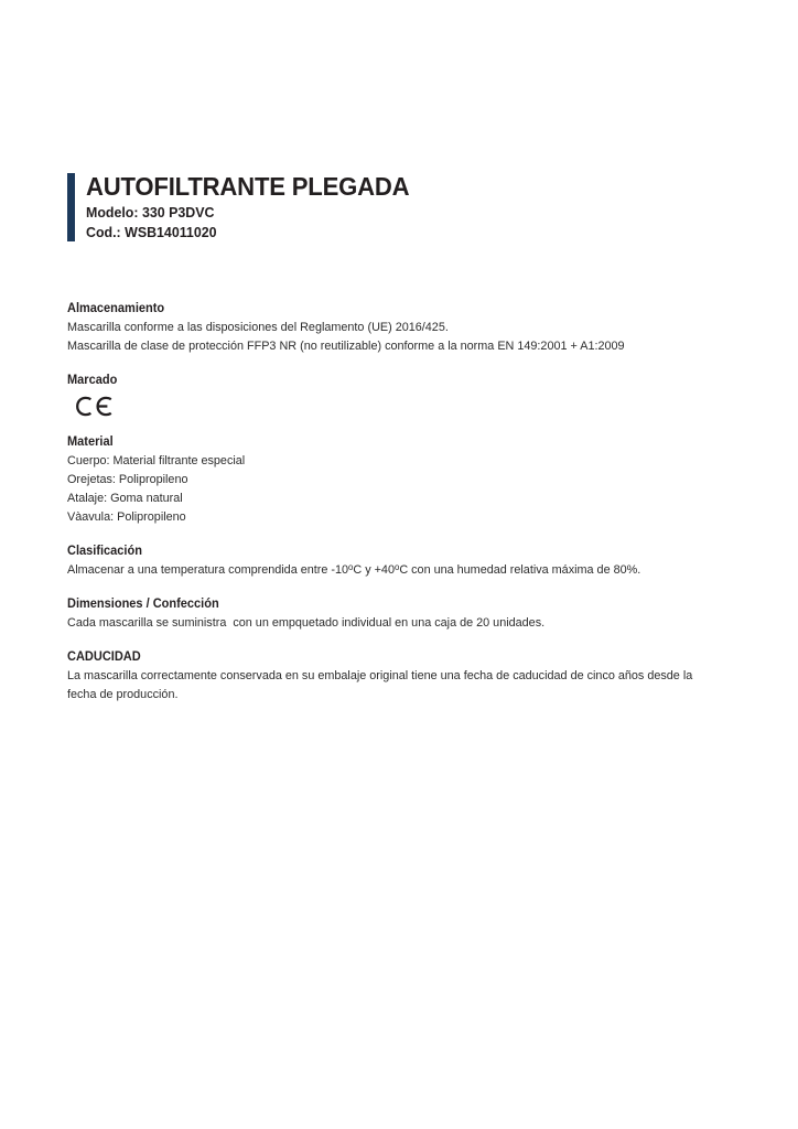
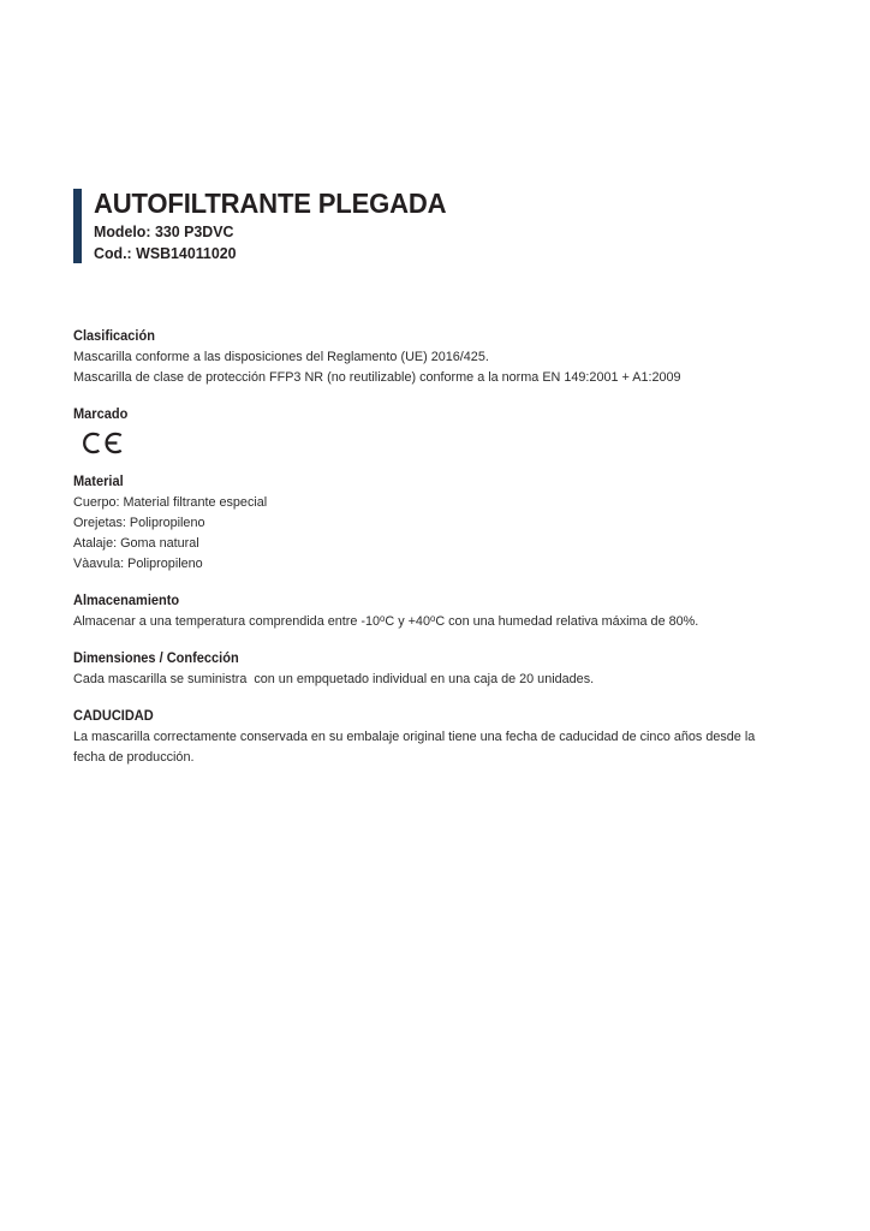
  AUTOFILTRANTE PLEGADA
  Modelo: 330 P3DVC
  Cod.: WSB14011020
- Almacenamiento
+ Clasificación
  Mascarilla conforme a las disposiciones del Reglamento (UE) 2016/425.
  Mascarilla de clase de protección FFP3 NR (no reutilizable) conforme a la norma EN 149:2001 + A1:2009
  Marcado
  Material
  Cuerpo: Material filtrante especial
  Orejetas: Polipropileno
  Atalaje: Goma natural
  Vàavula: Polipropileno
- Clasificación
+ Almacenamiento
  Almacenar a una temperatura comprendida entre -10oC y +40oC con una humedad relativa máxima de 80%.
  Dimensiones / Confección
  Cada mascarilla se suministra con un empquetado individual en una caja de 20 unidades.
  CADUCIDAD
  La mascarilla correctamente conservada en su embalaje original tiene una fecha de caducidad de cinco años desde la fecha de producción.
